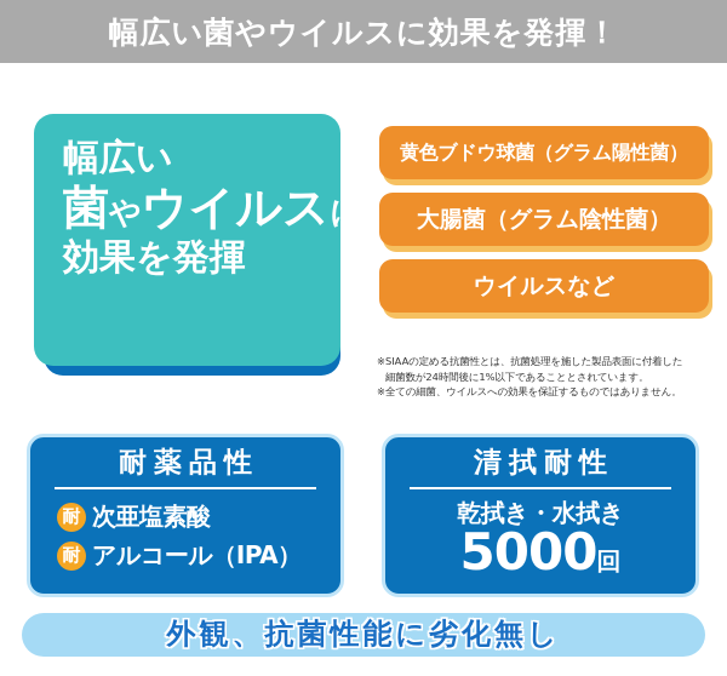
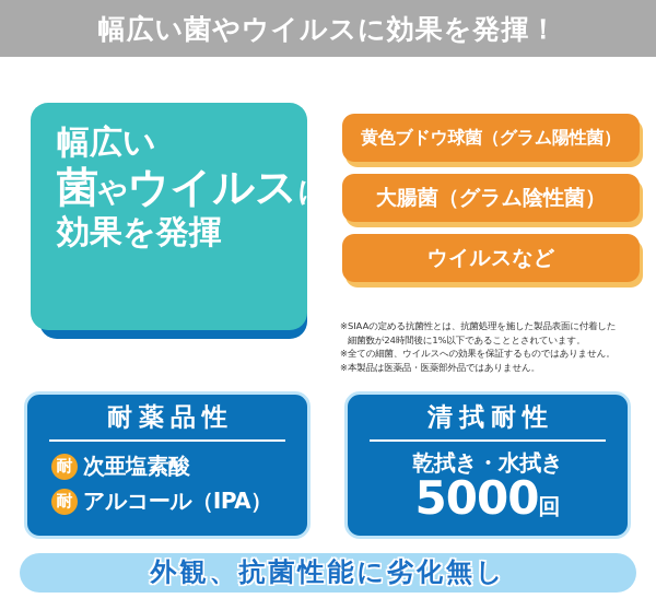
  幅広い菌やウイルスに効果を発揮！
  幅広い
  菌やウイルスに
  効果を発揮
  黄色ブドウ球菌（グラム陽性菌）
  大腸菌（グラム陰性菌）
  ウイルスなど
  ※SIAAの定める抗菌性とは、抗菌処理を施した製品表面に付着した
  細菌数が24時間後に1%以下であることとされています。
  ※全ての細菌、ウイルスへの効果を保証するものではありません。
+ ※本製品は医薬品・医薬部外品ではありません。
  耐薬品性
  耐
  次亜塩素酸
  耐
  アルコール（IPA）
  清拭耐性
  乾拭き・水拭き
  5000回
  外観、抗菌性能に劣化無し
